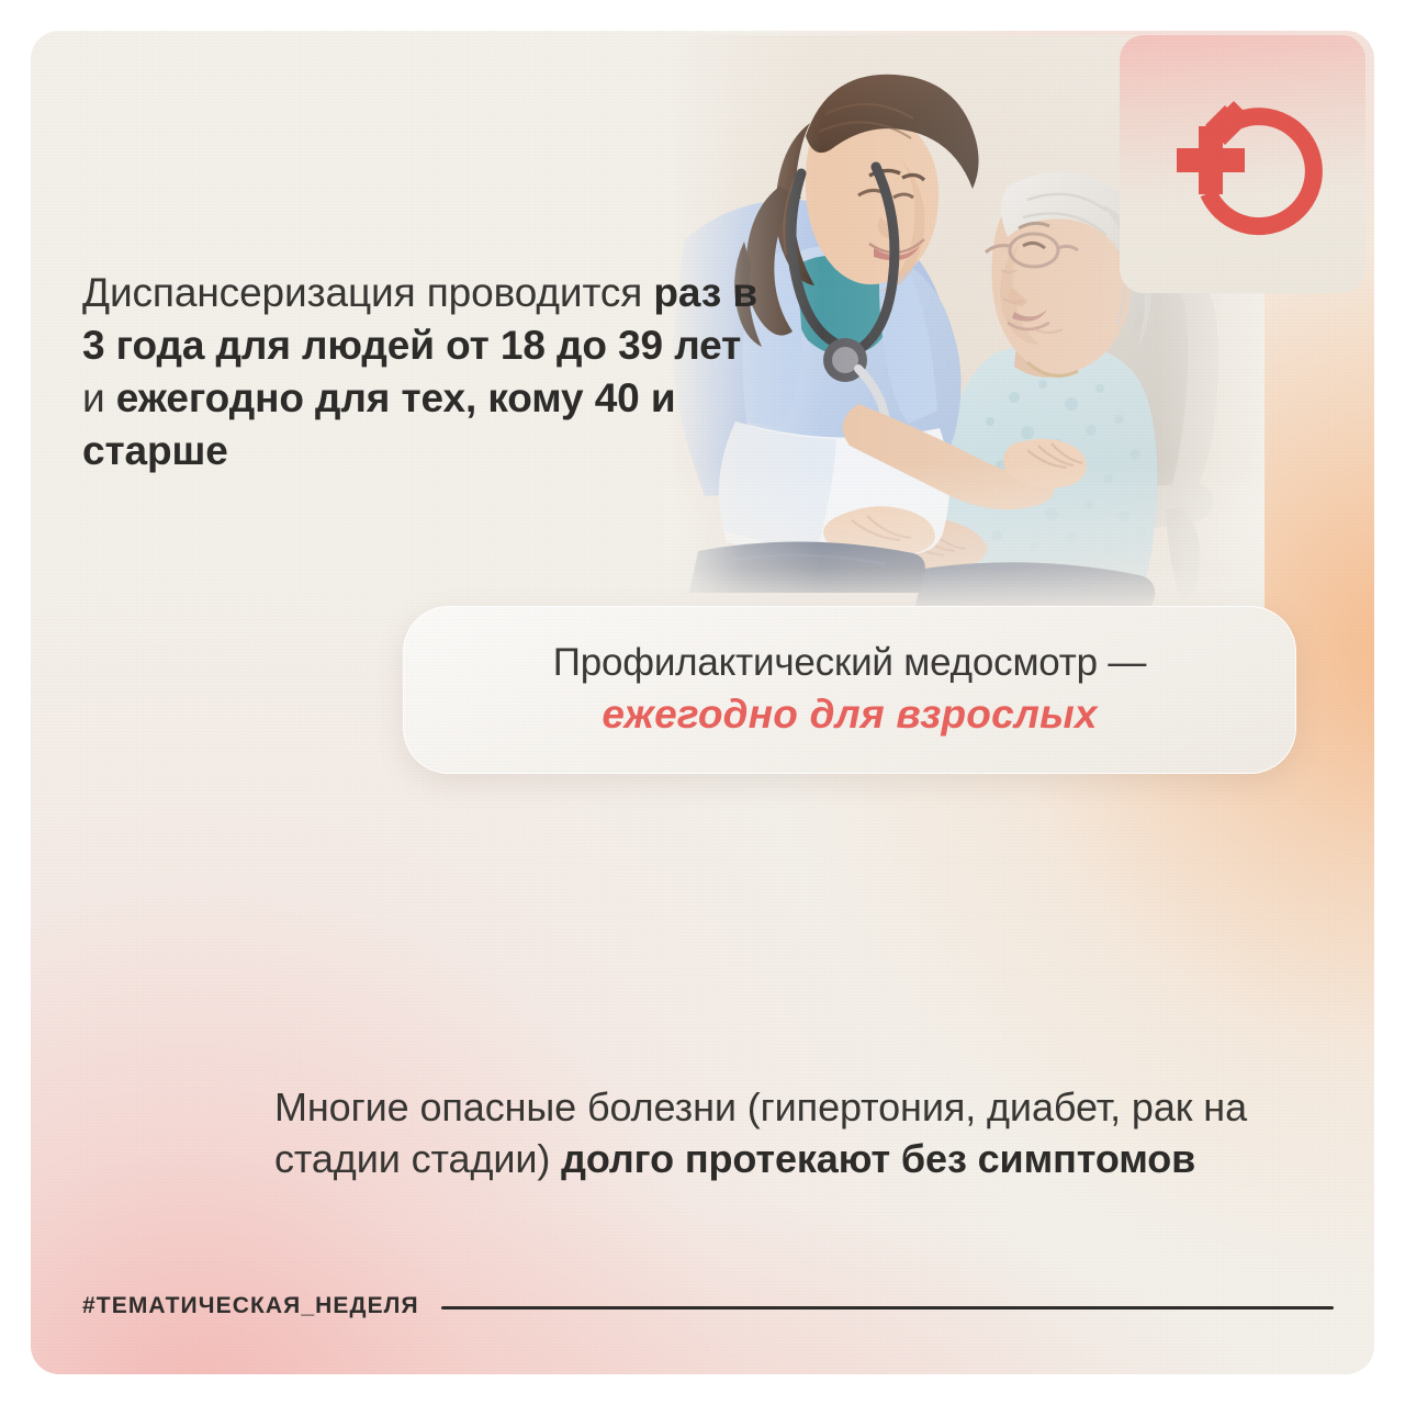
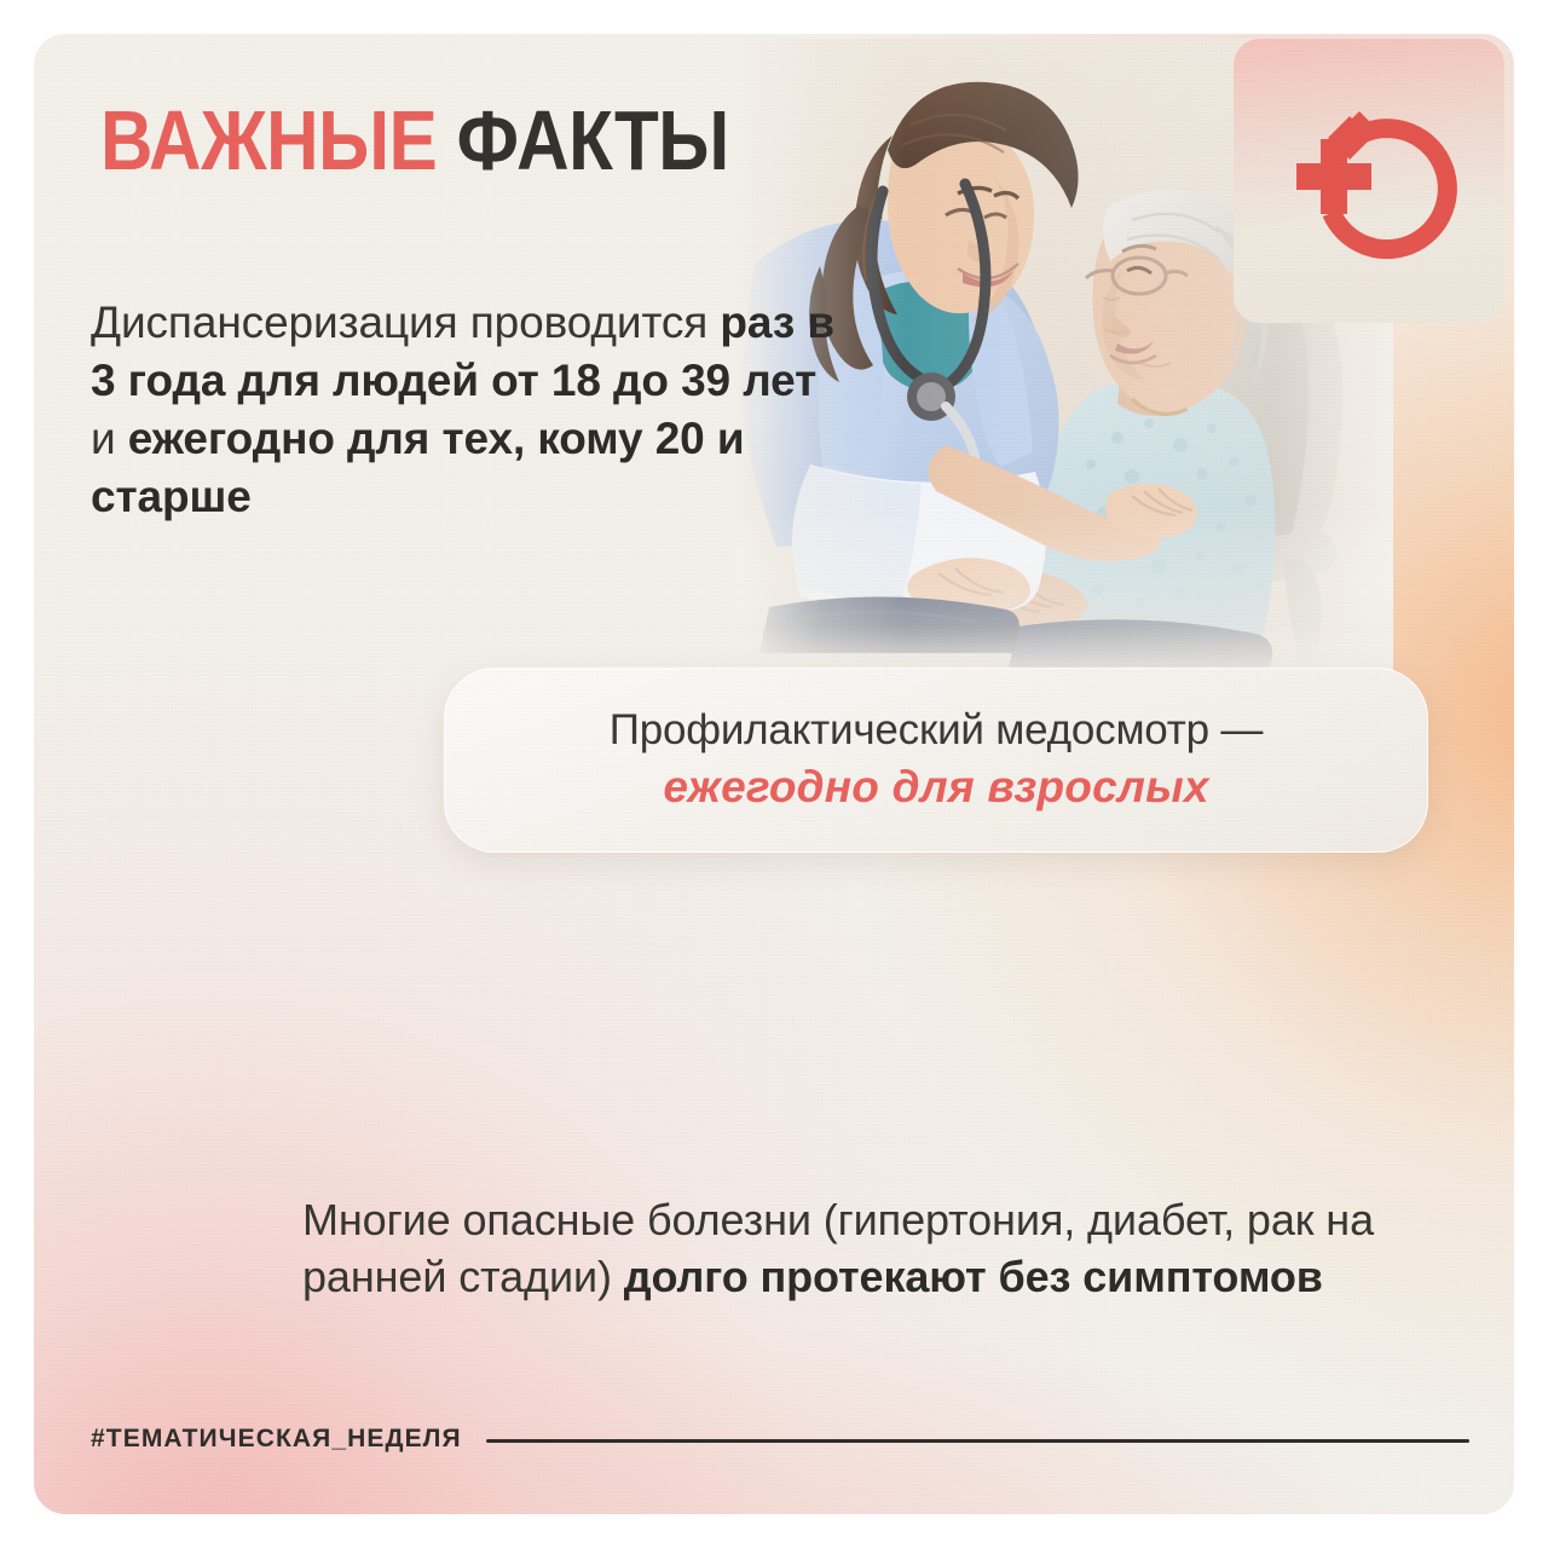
+ ВАЖНЫЕ ФАКТЫ
- Диспансеризация проводится раз в 3 года для людей от 18 до 39 лет и ежегодно для тех, кому 40 и старше
+ Диспансеризация проводится раз в 3 года для людей от 18 до 39 лет и ежегодно для тех, кому 20 и старше
  Профилактический медосмотр —
  ежегодно для взрослых
- Многие опасные болезни (гипертония, диабет, рак на стадии стадии) долго протекают без симптомов
+ Многие опасные болезни (гипертония, диабет, рак на ранней стадии) долго протекают без симптомов
  #ТЕМАТИЧЕСКАЯ_НЕДЕЛЯ
